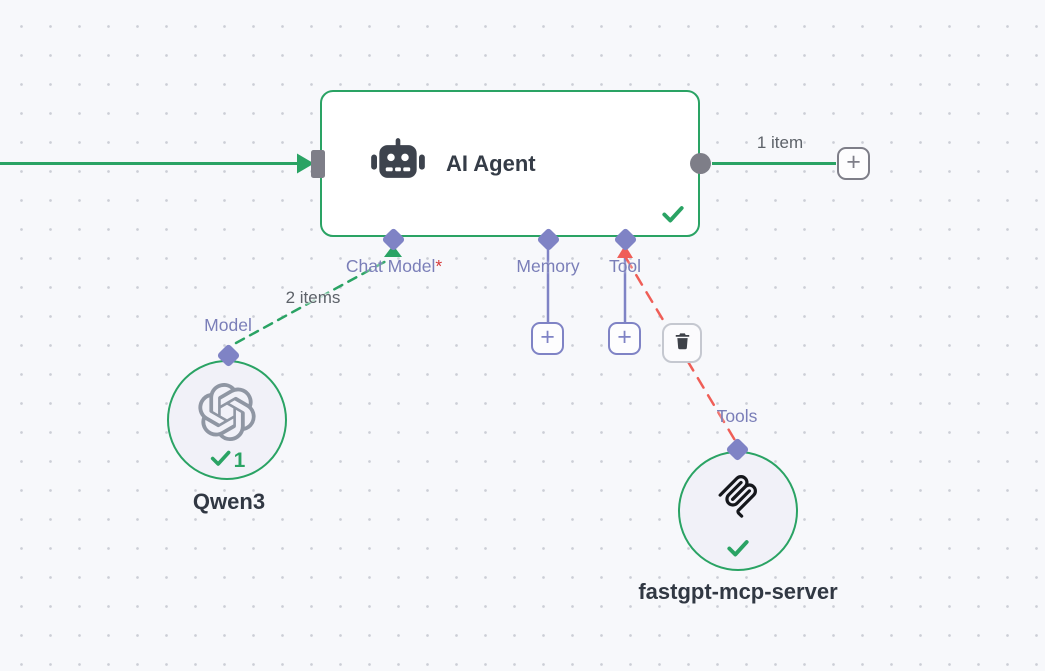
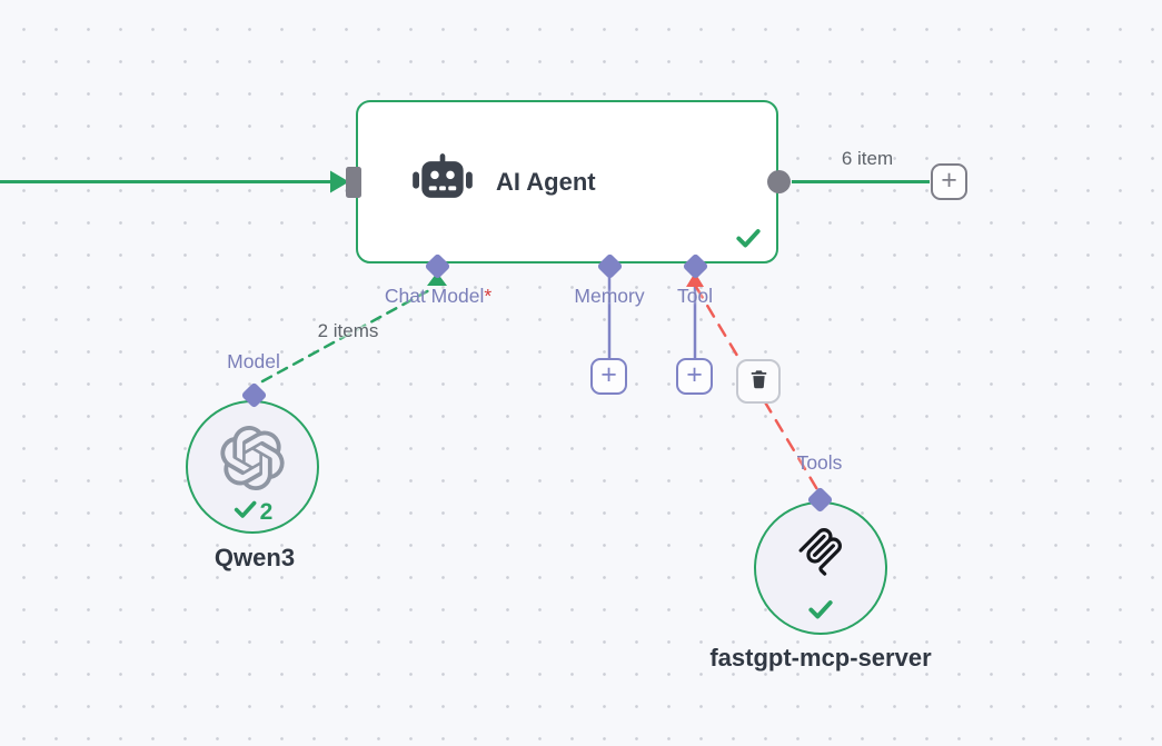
  AI Agent
- 1 item
+ 6 item
  +
  Chat Model*
  Memory
  Tool
  +
  +
  2 items
  Model
- 1
+ 2
  Qwen3
  Tools
  fastgpt-mcp-server
